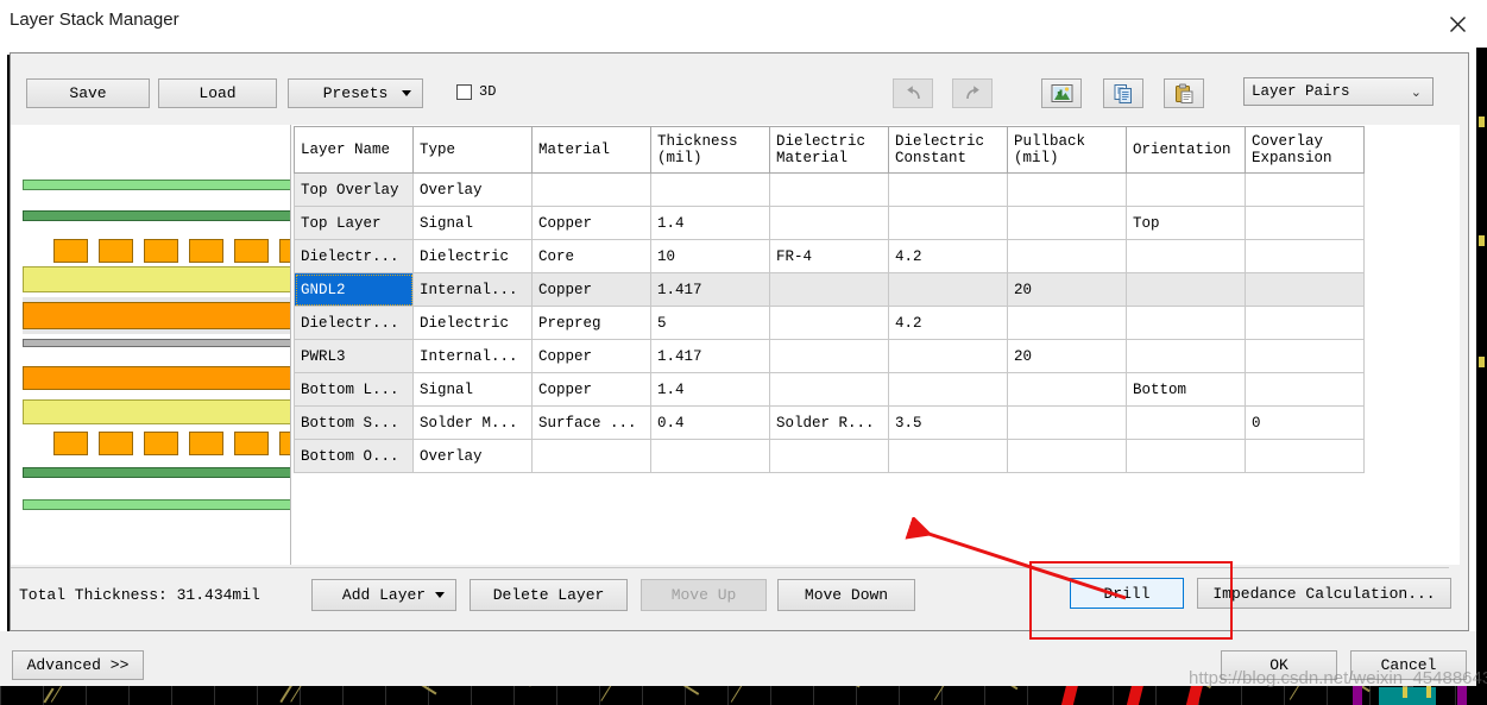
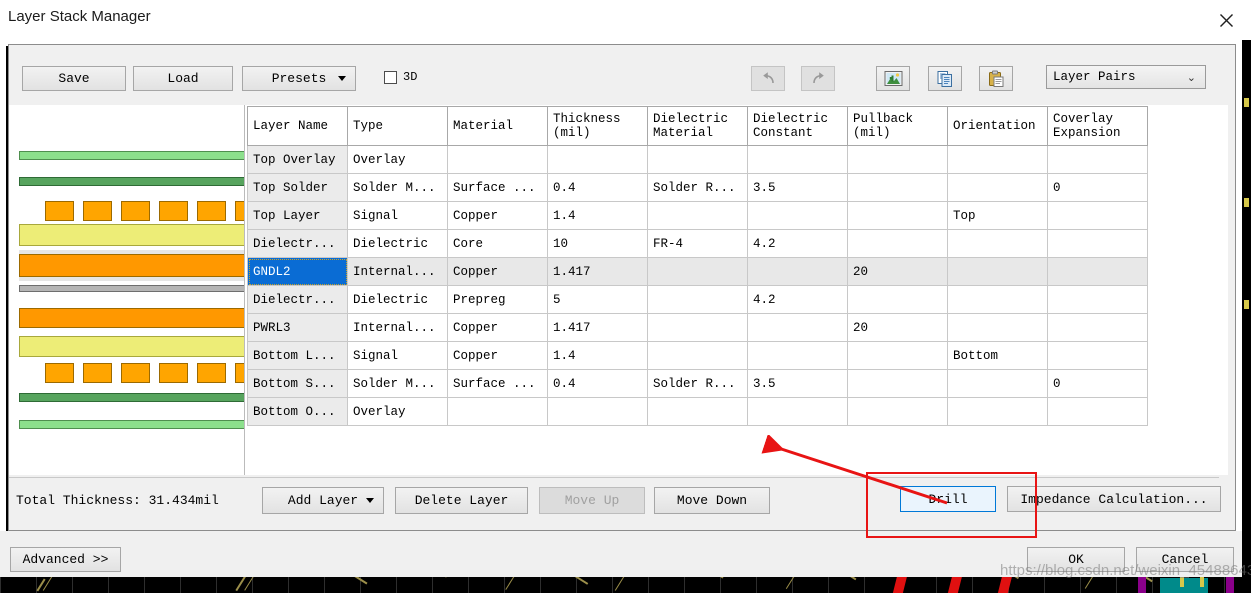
  Layer Stack Manager
  Save
  Load
  Presets
  3D
  Layer Pairs
  ⌄
  Layer Name	Type	Material	Thickness (mil)	Dielectric Material	Dielectric Constant	Pullback (mil)	Orientation	Coverlay Expansion
  Top Overlay	Overlay
+ Top Solder	Solder M...	Surface ...	0.4	Solder R...	3.5			0
  Top Layer	Signal	Copper	1.4				Top
  Dielectr...	Dielectric	Core	10	FR-4	4.2
  GNDL2	Internal...	Copper	1.417			20
  Dielectr...	Dielectric	Prepreg	5		4.2
  PWRL3	Internal...	Copper	1.417			20
  Bottom L...	Signal	Copper	1.4				Bottom
  Bottom S...	Solder M...	Surface ...	0.4	Solder R...	3.5			0
  Bottom O...	Overlay
  Total Thickness: 31.434mil
  Add Layer
  Delete Layer
  Move Up
  Move Down
  rill
  Impedance Calculation...
  Advanced >>
  OK
  Cancel
  https://blog.csdn.net/weixin_4548864
